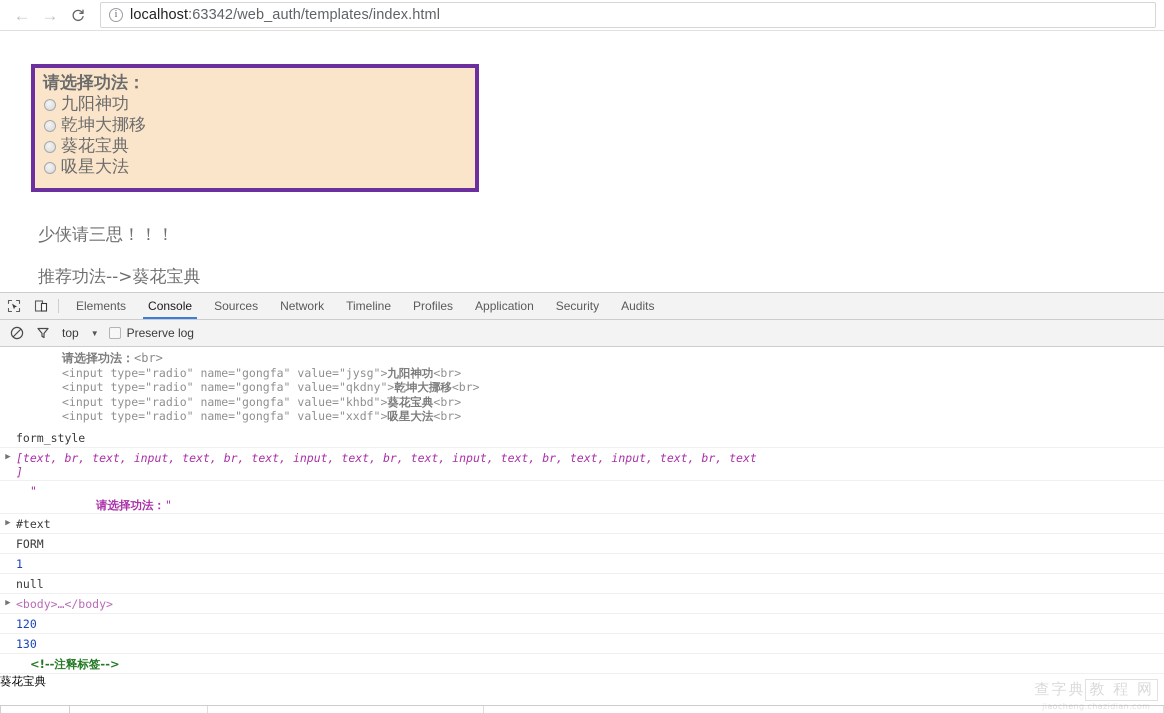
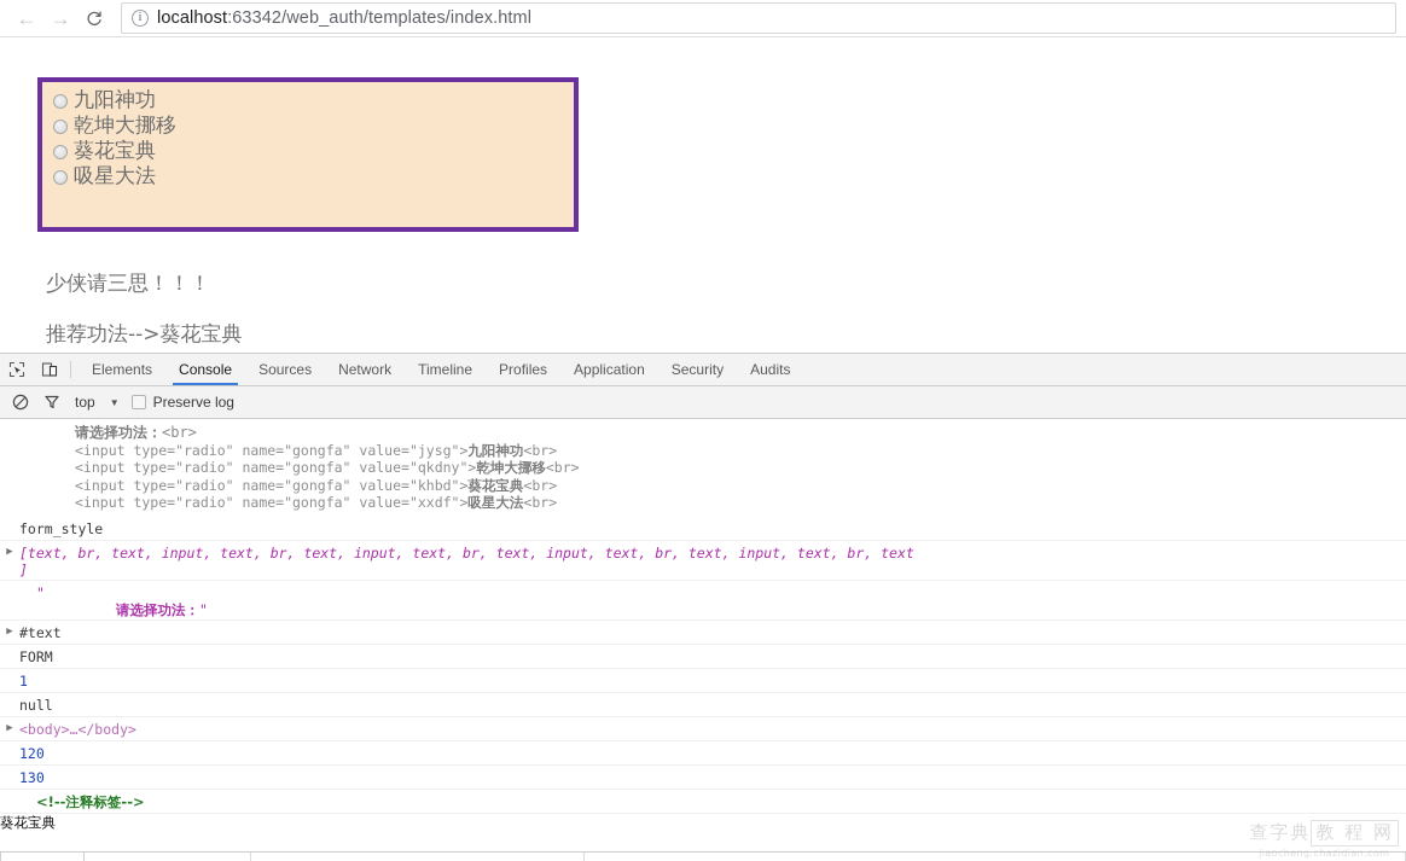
  ←
  →
  i
  localhost:63342/web_auth/templates/index.html
- 请选择功法：
  九阳神功
  乾坤大挪移
  葵花宝典
  吸星大法
  少侠请三思！！！
  推荐功法-->葵花宝典
  Elements
  Console
  Sources
  Network
  Timeline
  Profiles
  Application
  Security
  Audits
  top
  ▼
  Preserve log
  请选择功法：<br>
  <input type="radio" name="gongfa" value="jysg">九阳神功<br>
  <input type="radio" name="gongfa" value="qkdny">乾坤大挪移<br>
  <input type="radio" name="gongfa" value="khbd">葵花宝典<br>
  <input type="radio" name="gongfa" value="xxdf">吸星大法<br>
  form_style
  ▶
  [text, br, text, input, text, br, text, input, text, br, text, input, text, br, text, input, text, br, text
  ]
  "
  请选择功法："
  ▶
  #text
  FORM
  1
  null
  ▶
  <body>…</body>
  120
  130
  <!--注释标签-->
  查字典 教 程 网
  jiaocheng.chazidian.com
